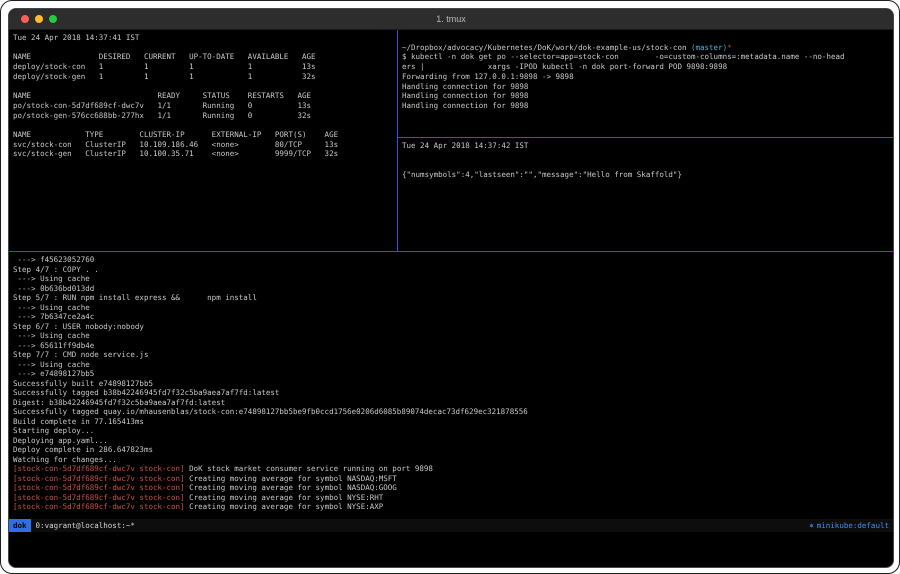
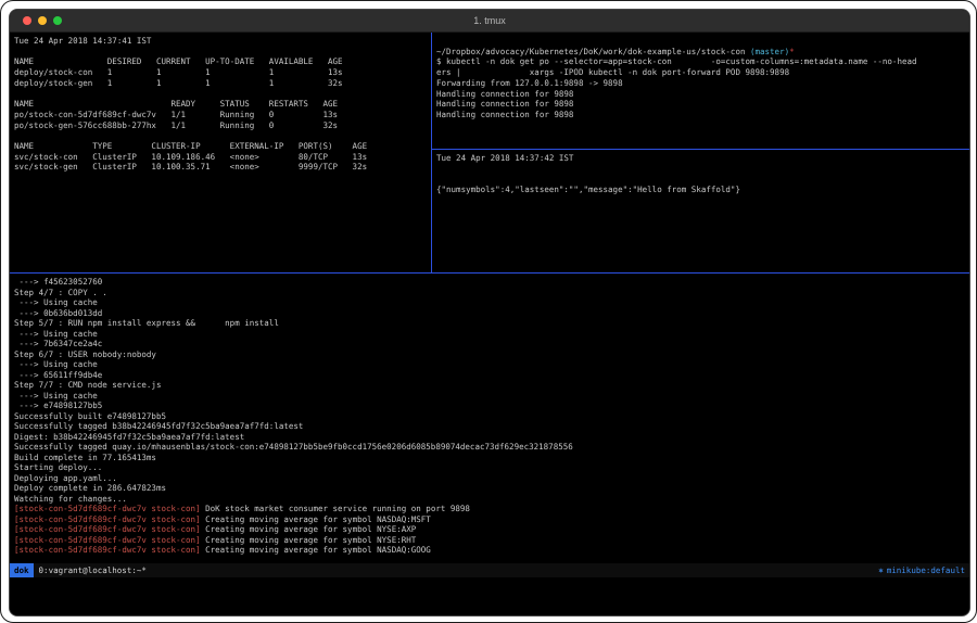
  1. tmux
  Tue 24 Apr 2018 14:37:41 IST
  NAME DESIRED CURRENT UP-TO-DATE AVAILABLE AGE
  deploy/stock-con 1 1 1 1 13s
  deploy/stock-gen 1 1 1 1 32s
  NAME READY STATUS RESTARTS AGE
  po/stock-con-5d7df689cf-dwc7v 1/1 Running 0 13s
  po/stock-gen-576cc688bb-277hx 1/1 Running 0 32s
  NAME TYPE CLUSTER-IP EXTERNAL-IP PORT(S) AGE
  svc/stock-con ClusterIP 10.109.186.46 <none> 80/TCP 13s
  svc/stock-gen ClusterIP 10.100.35.71 <none> 9999/TCP 32s
  ~/Dropbox/advocacy/Kubernetes/DoK/work/dok-example-us/stock-con (master)*
  $ kubectl -n dok get po --selector=app=stock-con -o=custom-columns=:metadata.name --no-head
  ers | xargs -IPOD kubectl -n dok port-forward POD 9898:9898
  Forwarding from 127.0.0.1:9898 -> 9898
  Handling connection for 9898
  Handling connection for 9898
  Handling connection for 9898
  Tue 24 Apr 2018 14:37:42 IST
  {"numsymbols":4,"lastseen":"","message":"Hello from Skaffold"}
  ---> f45623052760
  Step 4/7 : COPY . .
  ---> Using cache
  ---> 0b636bd013dd
  Step 5/7 : RUN npm install express && npm install
  ---> Using cache
  ---> 7b6347ce2a4c
  Step 6/7 : USER nobody:nobody
  ---> Using cache
  ---> 65611ff9db4e
  Step 7/7 : CMD node service.js
  ---> Using cache
  ---> e74898127bb5
  Successfully built e74898127bb5
  Successfully tagged b38b42246945fd7f32c5ba9aea7af7fd:latest
  Digest: b38b42246945fd7f32c5ba9aea7af7fd:latest
  Successfully tagged quay.io/mhausenblas/stock-con:e74898127bb5be9fb0ccd1756e0206d6085b89074decac73df629ec321878556
  Build complete in 77.165413ms
  Starting deploy...
  Deploying app.yaml...
  Deploy complete in 286.647823ms
  Watching for changes...
  [stock-con-5d7df689cf-dwc7v stock-con] DoK stock market consumer service running on port 9898
  [stock-con-5d7df689cf-dwc7v stock-con] Creating moving average for symbol NASDAQ:MSFT
- [stock-con-5d7df689cf-dwc7v stock-con] Creating moving average for symbol NASDAQ:GOOG
+ [stock-con-5d7df689cf-dwc7v stock-con] Creating moving average for symbol NYSE:AXP
  [stock-con-5d7df689cf-dwc7v stock-con] Creating moving average for symbol NYSE:RHT
- [stock-con-5d7df689cf-dwc7v stock-con] Creating moving average for symbol NYSE:AXP
+ [stock-con-5d7df689cf-dwc7v stock-con] Creating moving average for symbol NASDAQ:GOOG
  dok
  0:vagrant@localhost:~*
  ⎈ minikube:default
